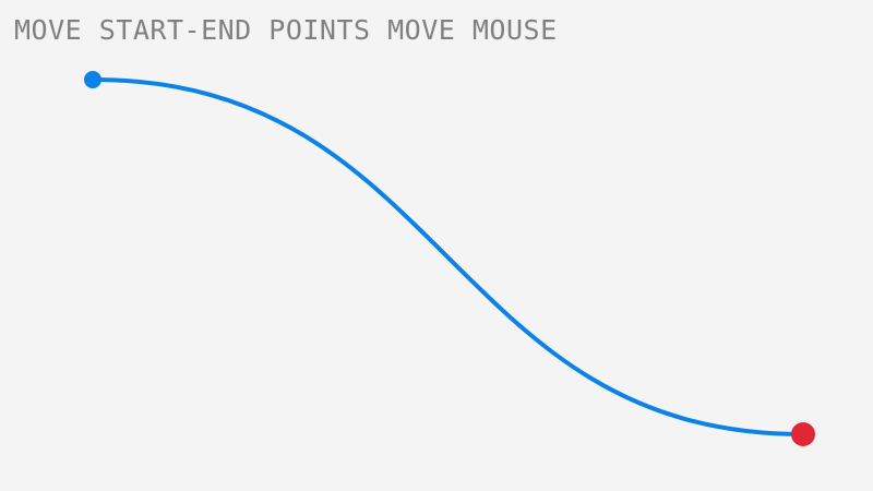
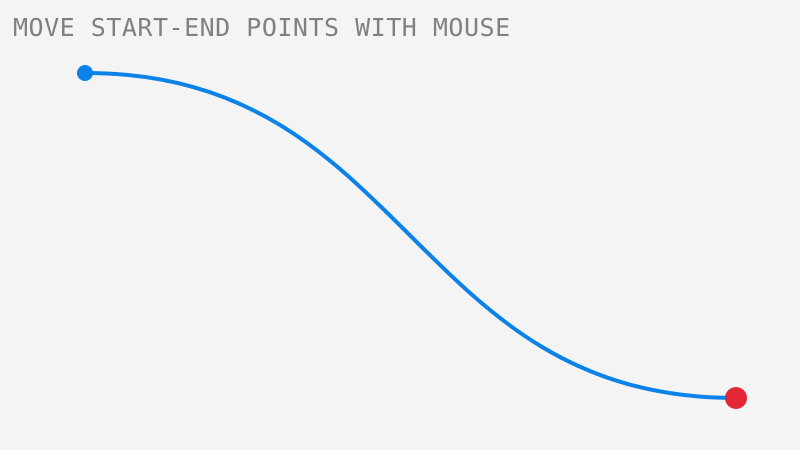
- MOVE START-END POINTS MOVE MOUSE
+ MOVE START-END POINTS WITH MOUSE
